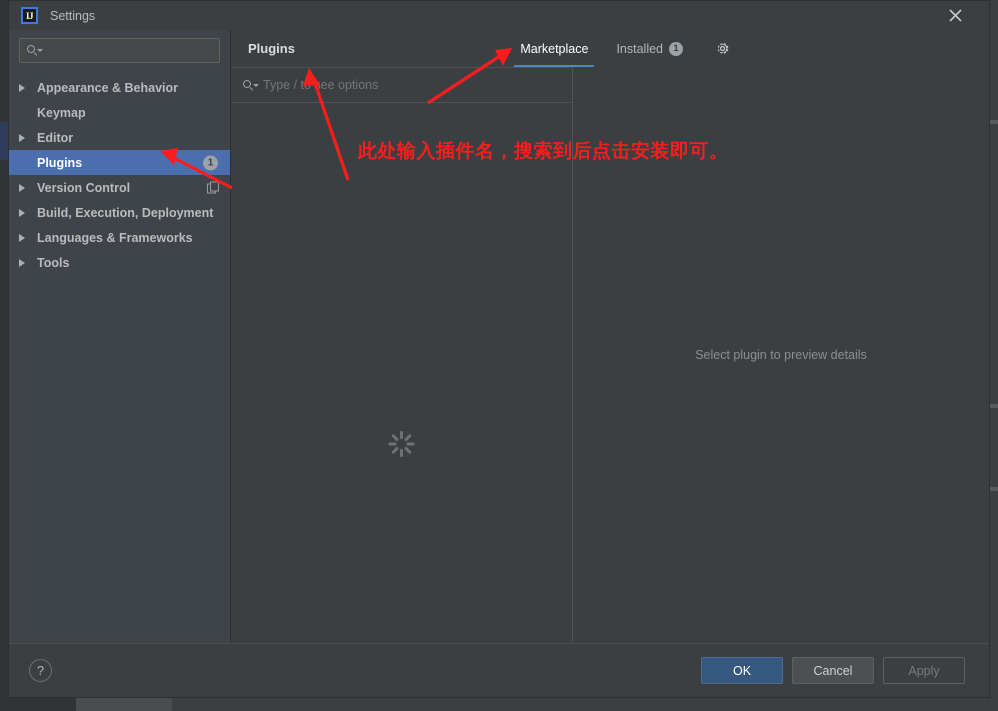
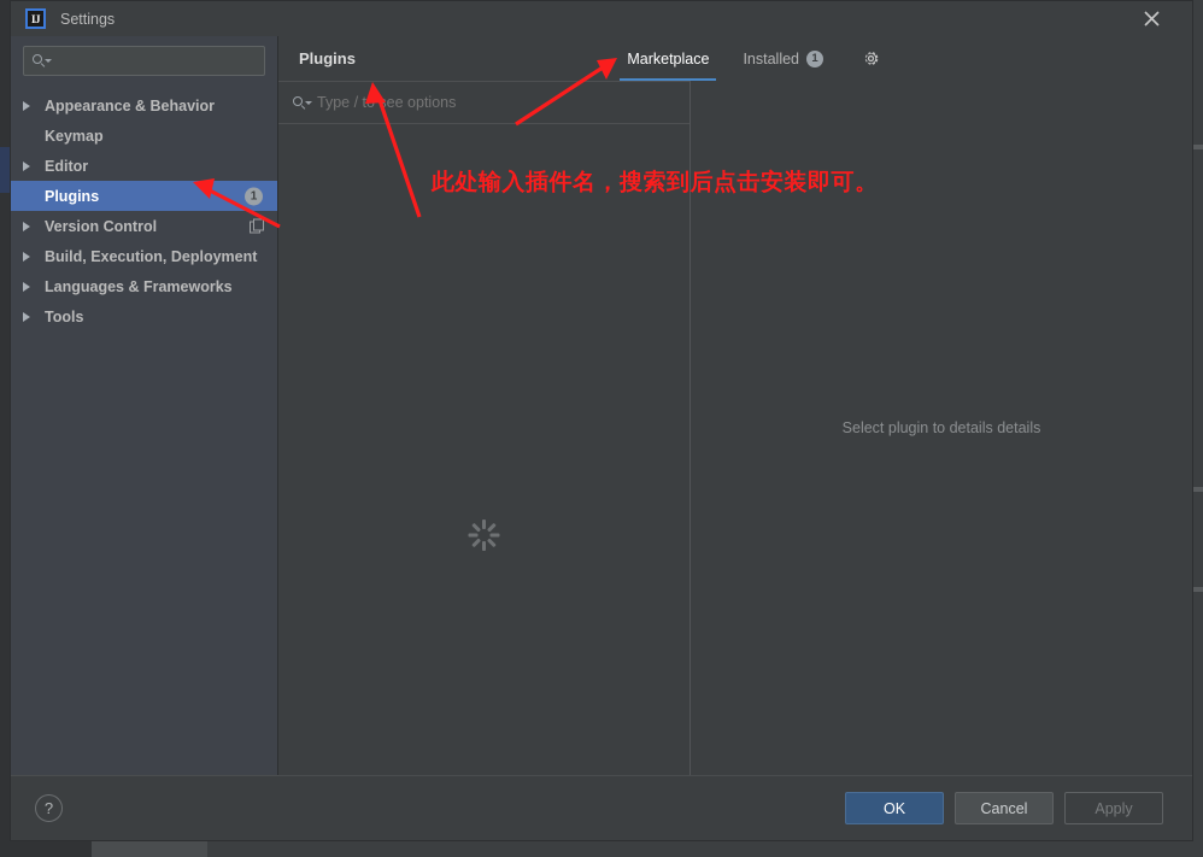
  IJ
  Settings
  Appearance & Behavior
  Keymap
  Editor
  Plugins
  1
  Version Control
  Build, Execution, Deployment
  Languages & Frameworks
  Tools
  Plugins
  Marketplace
  Installed
  1
  Type / t ee options
- Select plugin to preview details
+ Select plugin to details details
  ?
  OK
  Cancel
  Apply
  此处输入插件名，搜索到后点击安装即可。
